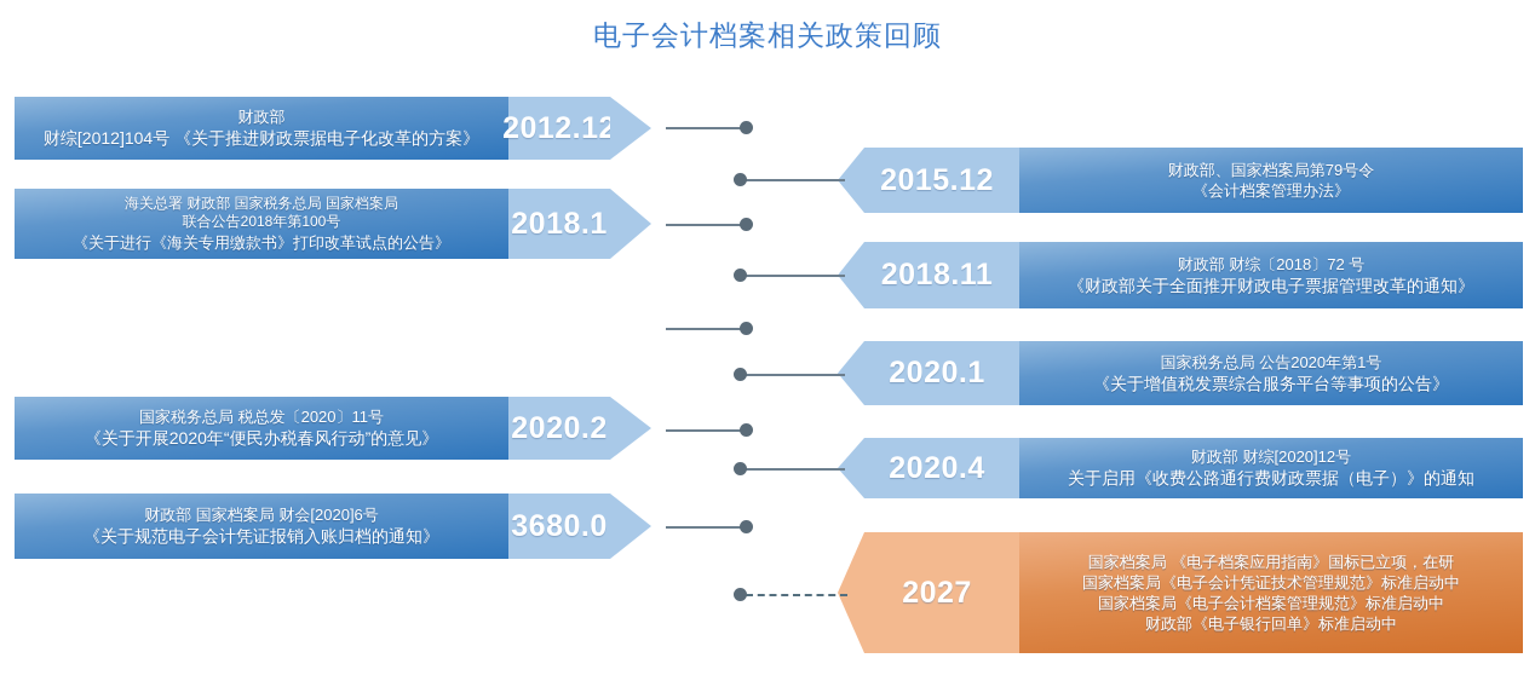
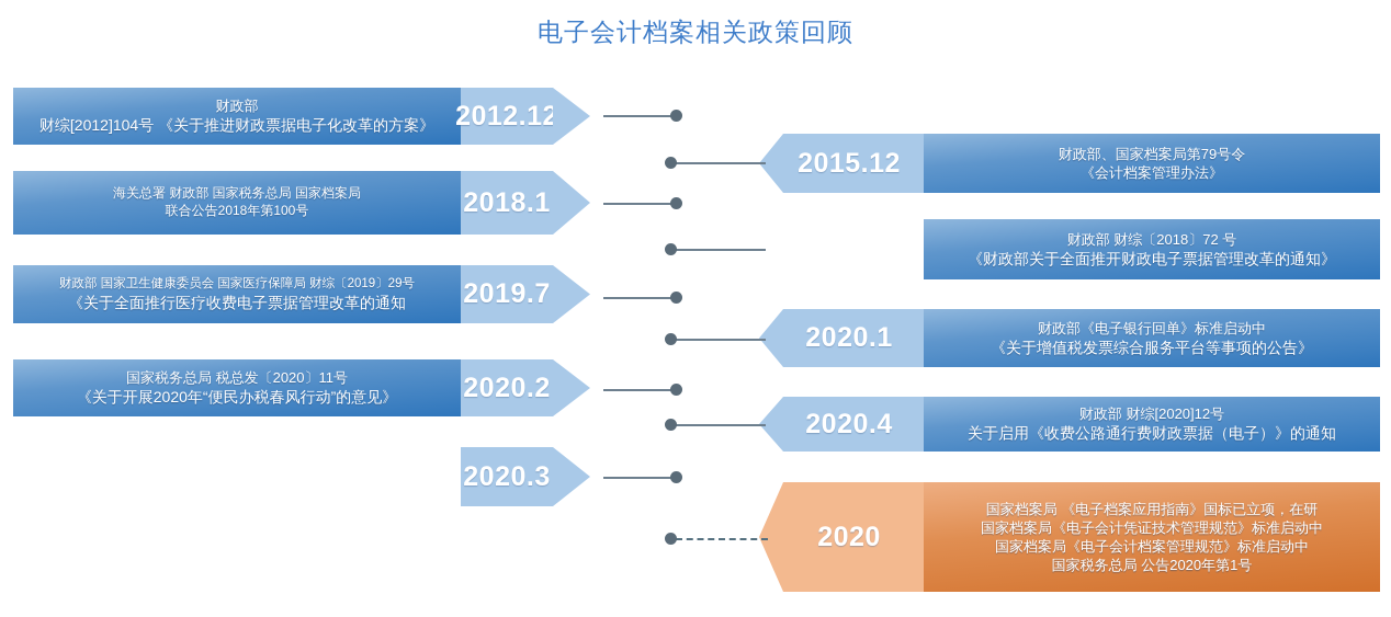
  电子会计档案相关政策回顾
  财政部
  财综[2012]104号 《关于推进财政票据电子化改革的方案》
  2012.12
  海关总署 财政部 国家税务总局 国家档案局
  联合公告2018年第100号
- 《关于进行《海关专用缴款书》打印改革试点的公告》
  2018.1
+ 财政部 国家卫生健康委员会 国家医疗保障局 财综〔2019〕29号
+ 《关于全面推行医疗收费电子票据管理改革的通知
+ 2019.7
  国家税务总局 税总发〔2020〕11号
  《关于开展2020年“便民办税春风行动”的意见》
  2020.2
- 财政部 国家档案局 财会[2020]6号
- 《关于规范电子会计凭证报销入账归档的通知》
- 3680.0
+ 2020.3
  2015.12
  财政部、国家档案局第79号令
  《会计档案管理办法》
- 2018.11
  财政部 财综〔2018〕72 号
  《财政部关于全面推开财政电子票据管理改革的通知》
  2020.1
- 国家税务总局 公告2020年第1号
+ 财政部《电子银行回单》标准启动中
  《关于增值税发票综合服务平台等事项的公告》
  2020.4
  财政部 财综[2020]12号
  关于启用《收费公路通行费财政票据（电子）》的通知
- 2027
+ 2020
  国家档案局 《电子档案应用指南》国标已立项，在研
  国家档案局《电子会计凭证技术管理规范》标准启动中
  国家档案局《电子会计档案管理规范》标准启动中
- 财政部《电子银行回单》标准启动中
+ 国家税务总局 公告2020年第1号
